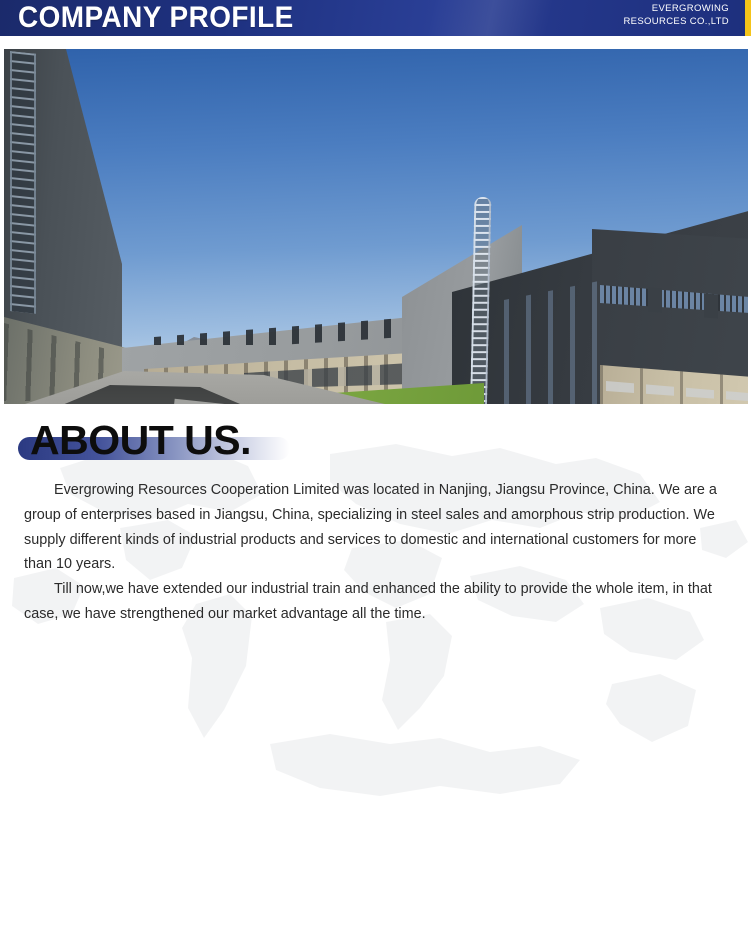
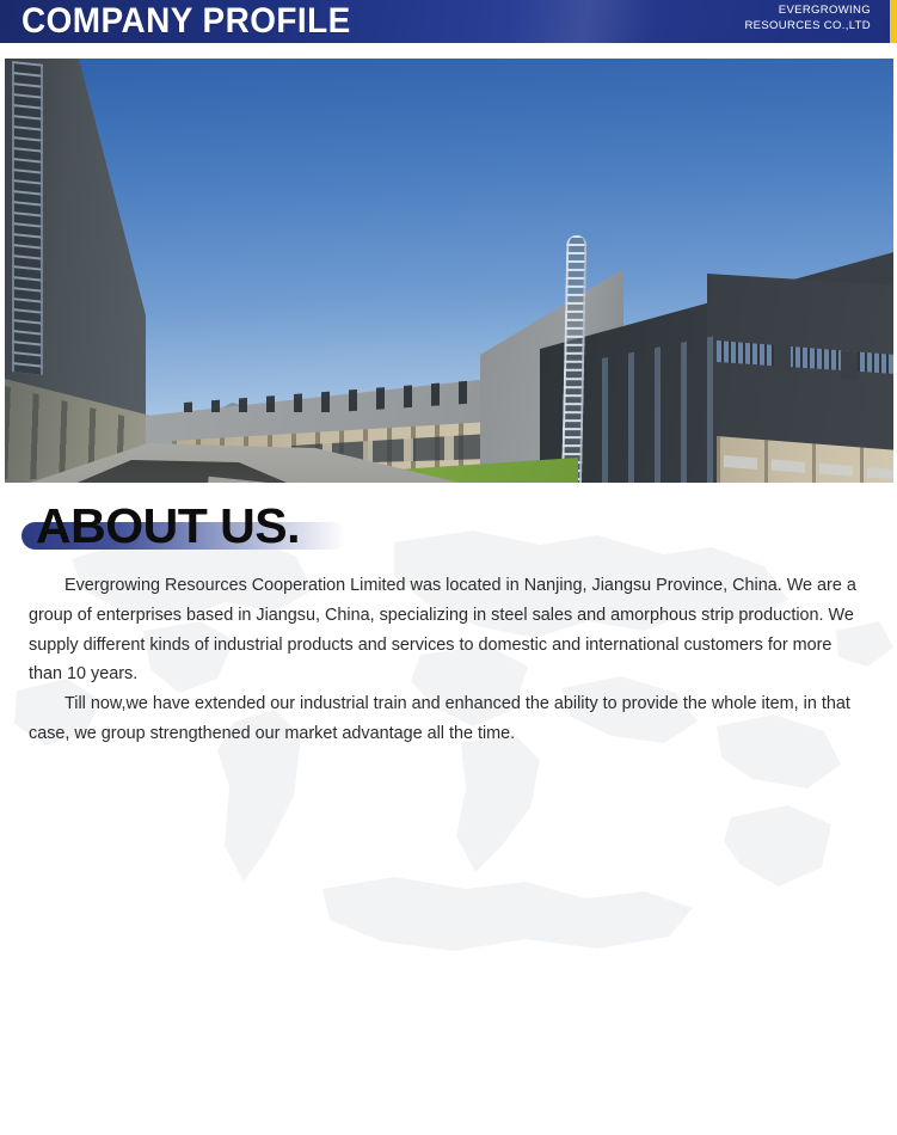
  COMPANY PROFILE
  EVERGROWING
  RESOURCES CO.,LTD
  ABOUT US.
  Evergrowing Resources Cooperation Limited was located in Nanjing, Jiangsu Province, China. We are a group of enterprises based in Jiangsu, China, specializing in steel sales and amorphous strip production. We supply different kinds of industrial products and services to domestic and international customers for more than 10 years.
- Till now,we have extended our industrial train and enhanced the ability to provide the whole item, in that case, we have strengthened our market advantage all the time.
+ Till now,we have extended our industrial train and enhanced the ability to provide the whole item, in that case, we group strengthened our market advantage all the time.
